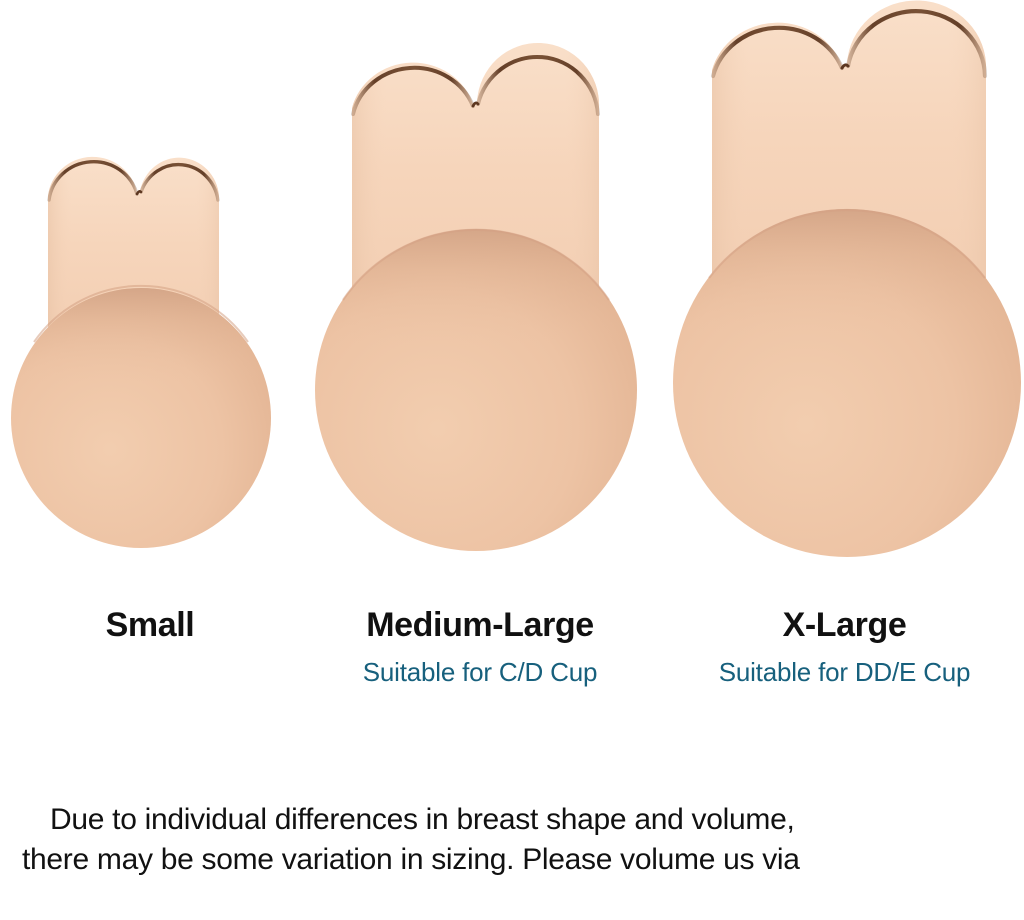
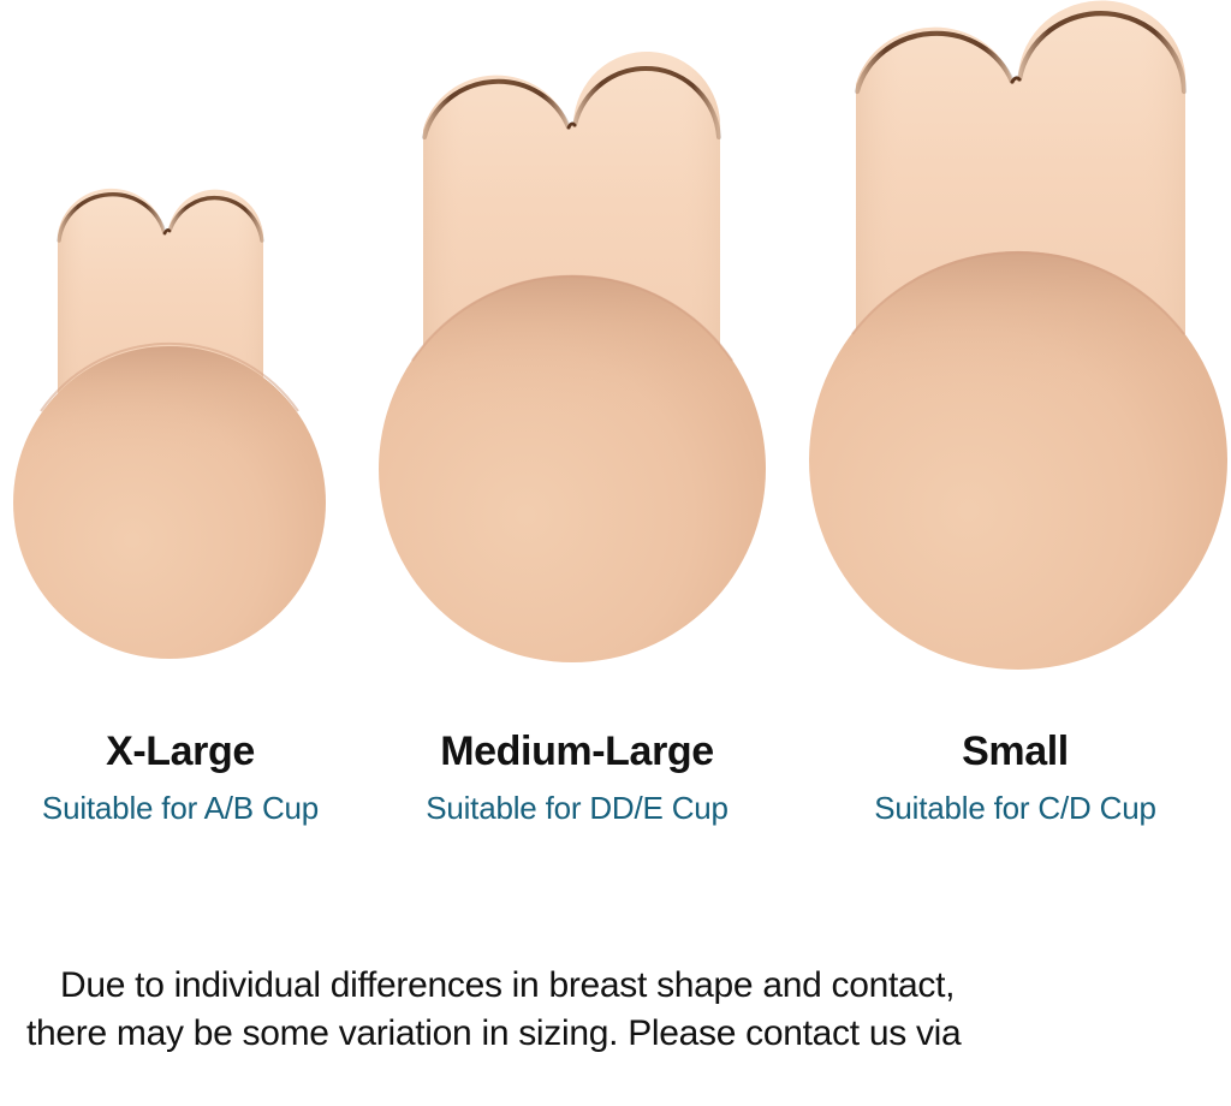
- Small
+ X-Large
+ Suitable for A/B Cup
  Medium-Large
- Suitable for C/D Cup
+ Suitable for DD/E Cup
- X-Large
+ Small
- Suitable for DD/E Cup
+ Suitable for C/D Cup
- Due to individual differences in breast shape and volume,
+ Due to individual differences in breast shape and contact,
- there may be some variation in sizing. Please volume us via
+ there may be some variation in sizing. Please contact us via
